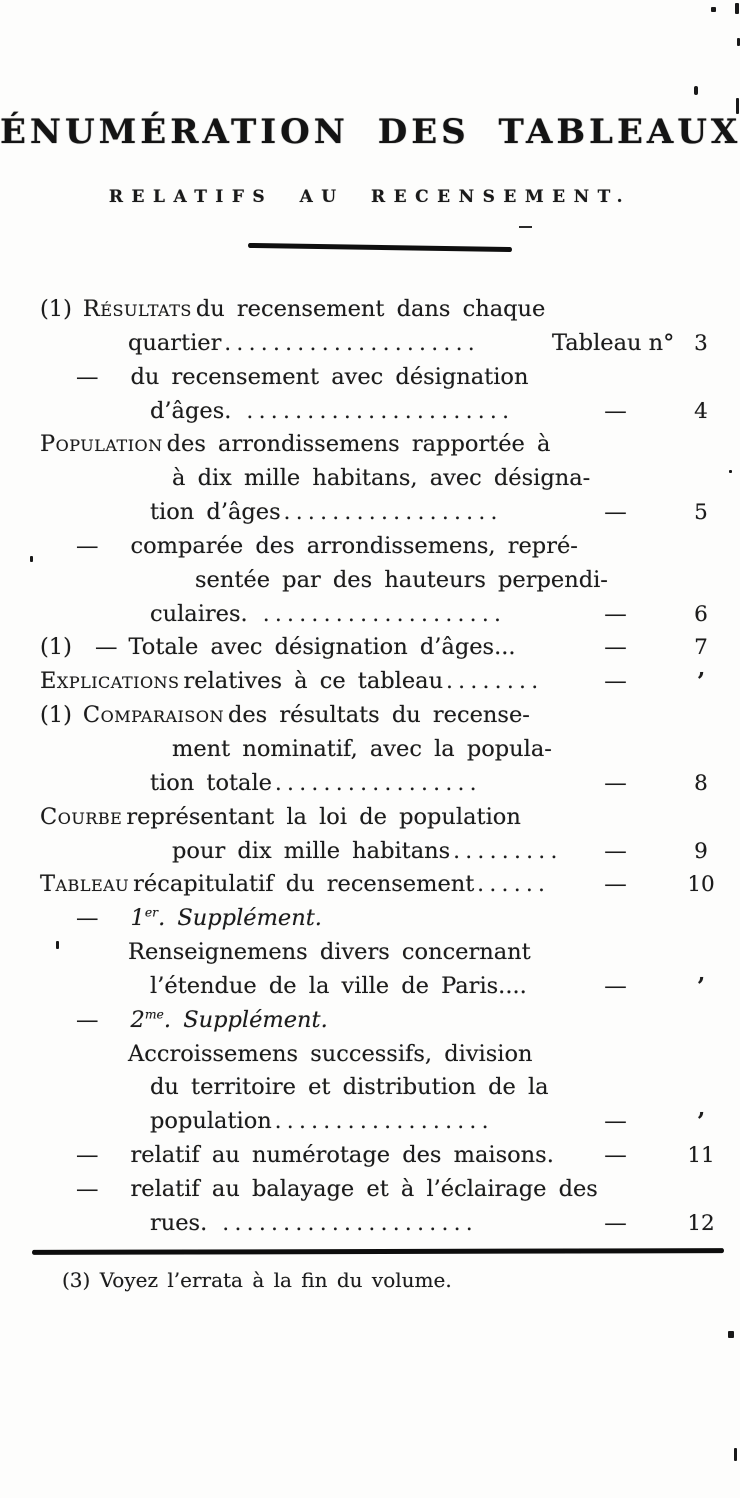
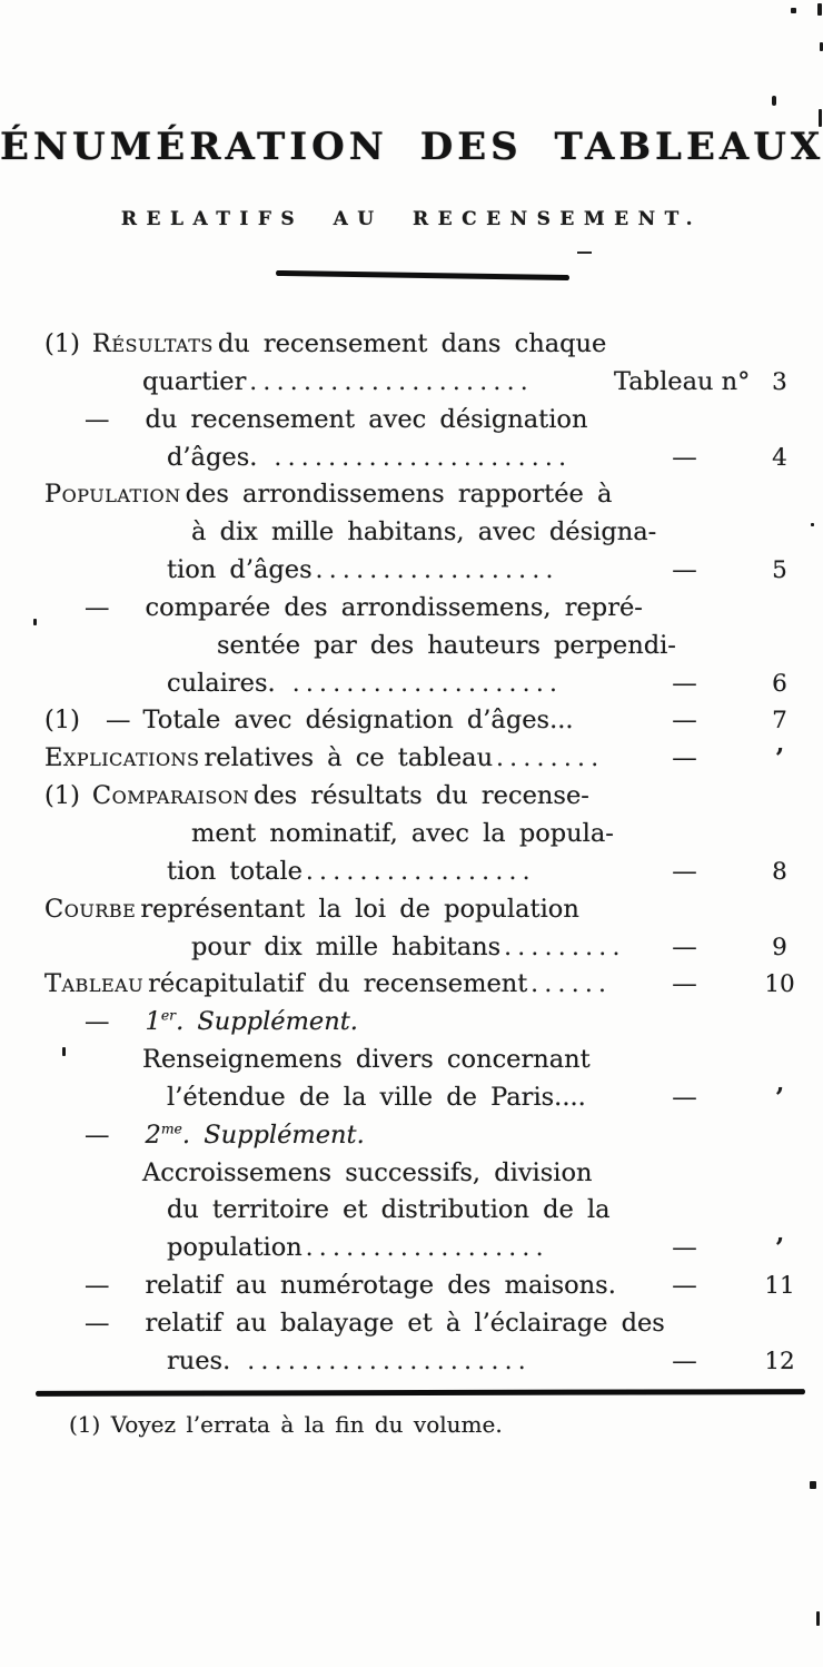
  ÉNUMÉRATION DES TABLEAUX
  RELATIFS AU RECENSEMENT.
  (1) Résultats du recensement dans chaque
  quartier .....................
  Tableau n°
  3
  — du recensement avec désignation
  d’âges. ......................
  —
  4
  Population des arrondissemens rapportée à
  à dix mille habitans, avec désigna-
  tion d’âges ..................
  —
  5
  — comparée des arrondissemens, repré-
  sentée par des hauteurs perpendi-
  culaires. ....................
  —
  6
  (1) — Totale avec désignation d’âges...
  —
  7
  Explications relatives à ce tableau ........
  —
  ’
  (1) Comparaison des résultats du recense-
  ment nominatif, avec la popula-
  tion totale .................
  —
  8
  Courbe représentant la loi de population
  pour dix mille habitans .........
  —
  9
  Tableau récapitulatif du recensement ......
  —
  10
  — 1er. Supplément.
  Renseignemens divers concernant
  l’étendue de la ville de Paris....
  —
  ’
  — 2me. Supplément.
  Accroissemens successifs, division
  du territoire et distribution de la
  population ..................
  —
  ’
  — relatif au numérotage des maisons.
  —
  11
  — relatif au balayage et à l’éclairage des
  rues. .....................
  —
  12
- (3) Voyez l’errata à la fin du volume.
+ (1) Voyez l’errata à la fin du volume.
